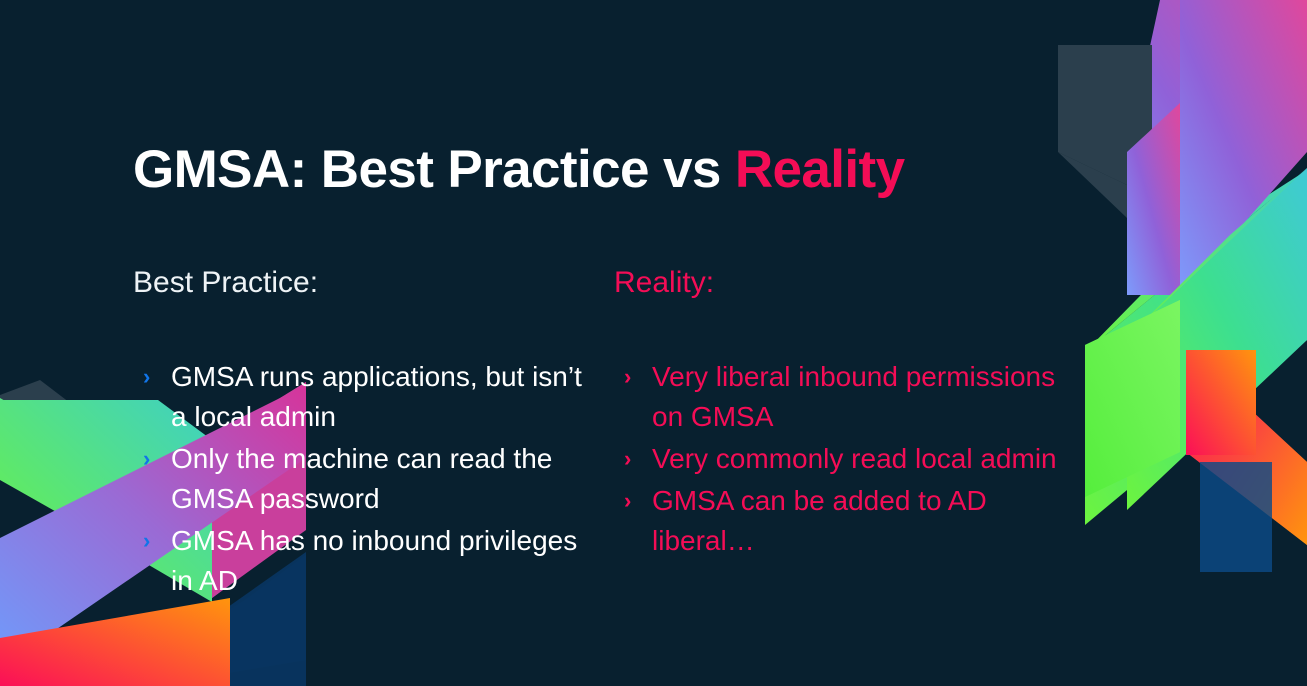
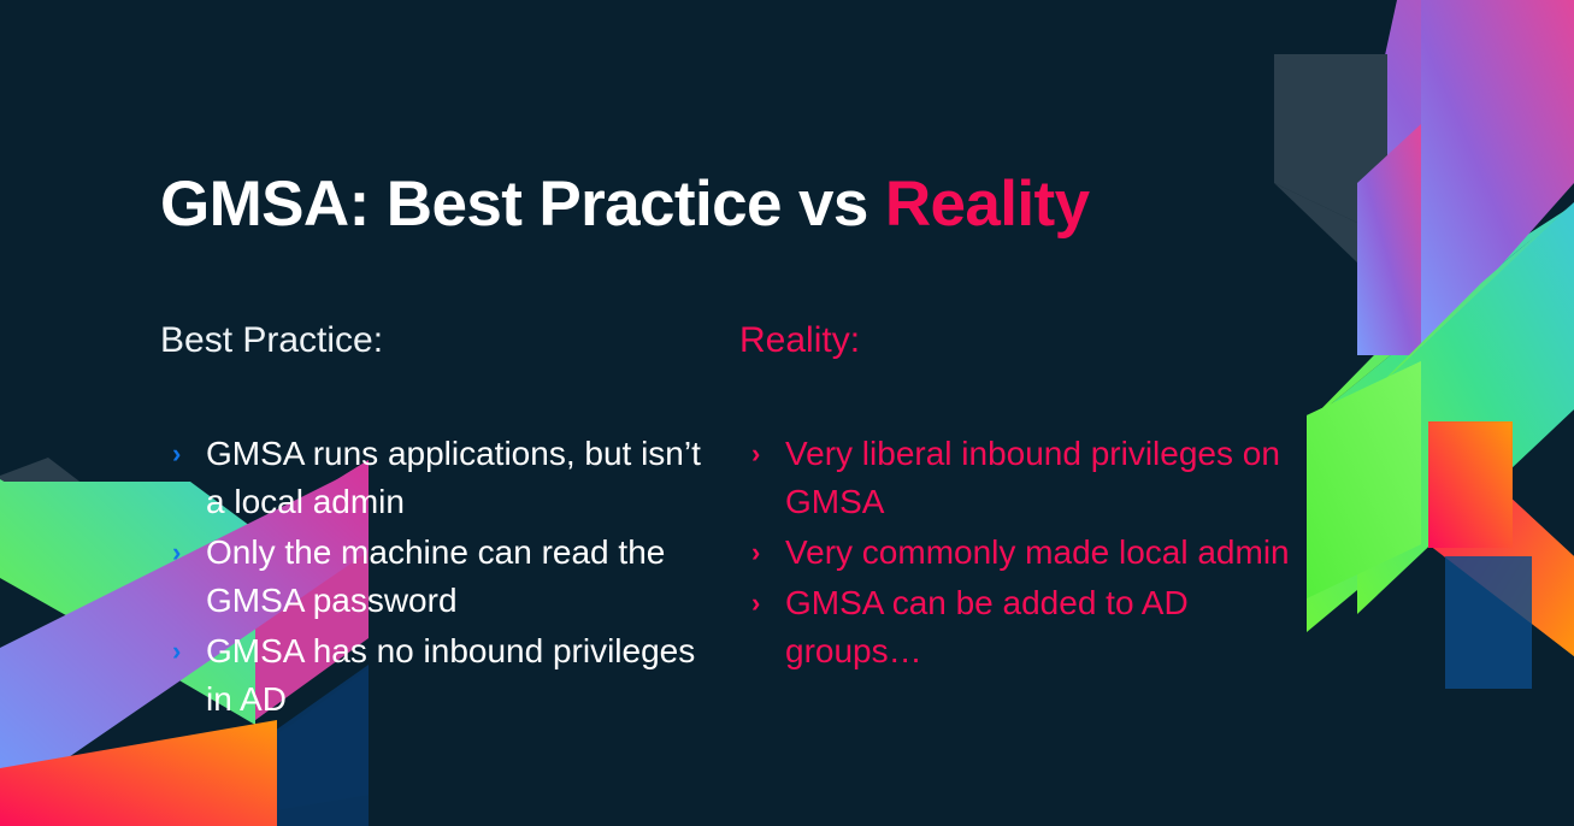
  GMSA: Best Practice vs Reality
  Best Practice:
  ›
  GMSA runs applications, but isn’t a local admin
  ›
  Only the machine can read the GMSA password
  ›
  GMSA has no inbound privileges in AD
  Reality:
  ›
- Very liberal inbound permissions on GMSA
+ Very liberal inbound privileges on GMSA
  ›
- Very commonly read local admin
+ Very commonly made local admin
  ›
- GMSA can be added to AD liberal…
+ GMSA can be added to AD groups…
